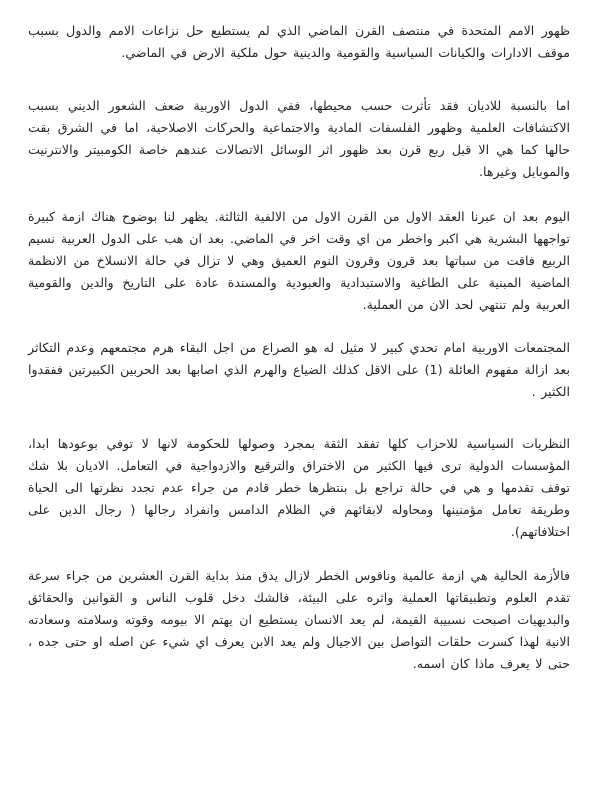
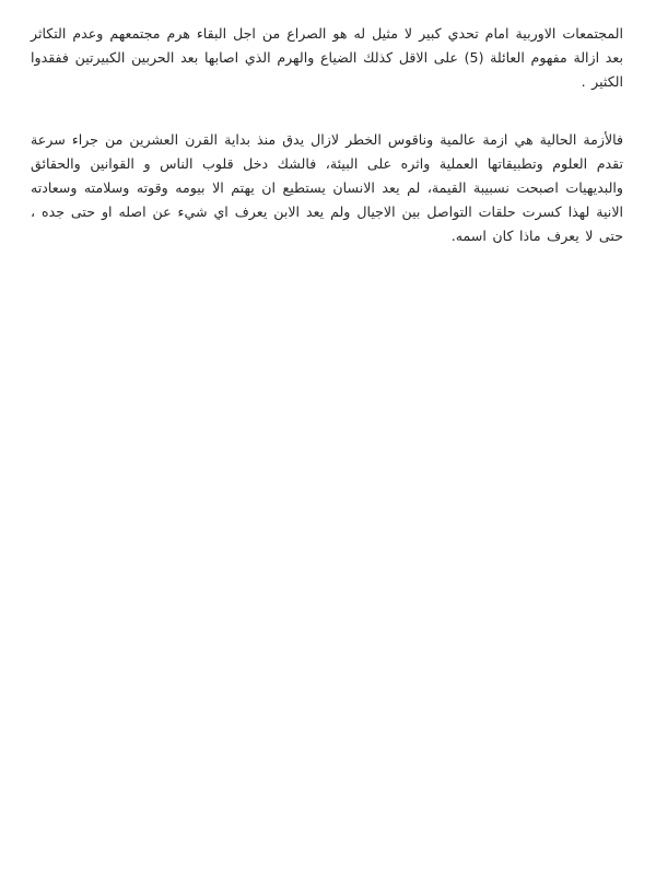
- ظهور الامم المتحدة في منتصف القرن الماضي الذي لم يستطيع حل نزاعات الامم والدول بسبب موقف الادارات والكيانات السياسية والقومية والدينية حول ملكية الارض في الماضي.
- اما بالنسبة للاديان فقد تأثرت حسب محيطها، ففي الدول الاوربية ضعف الشعور الديني بسبب الاكتشافات العلمية وظهور الفلسفات المادية والاجتماعية والحركات الاصلاحية، اما في الشرق بقت حالها كما هي الا قبل ربع قرن بعد ظهور اثر الوسائل الاتصالات عندهم خاصة الكومبيتر والانترنيت والموبايل وغيرها.
- اليوم بعد ان عبرنا العقد الاول من القرن الاول من الالفية الثالثة. يظهر لنا بوضوح هناك ازمة كبيرة تواجهها البشرية هي اكبر واخطر من اي وقت اخر في الماضي. بعد ان هب على الدول العربية نسيم الربيع فاقت من سباتها بعد قرون وقرون النوم العميق وهي لا تزال في حالة الانسلاخ من الانظمة الماضية المبنية على الطاغية والاستبدادية والعبودية والمسندة عادة على التاريخ والدين والقومية العربية ولم تنتهي لحد الان من العملية.
- المجتمعات الاوربية امام تحدي كبير لا مثيل له هو الصراع من اجل البقاء هرم مجتمعهم وعدم التكاثر بعد ازالة مفهوم العائلة (1) على الاقل كذلك الضياع والهرم الذي اصابها بعد الحربين الكبيرتين ففقدوا الكثير .
+ المجتمعات الاوربية امام تحدي كبير لا مثيل له هو الصراع من اجل البقاء هرم مجتمعهم وعدم التكاثر بعد ازالة مفهوم العائلة (5) على الاقل كذلك الضياع والهرم الذي اصابها بعد الحربين الكبيرتين ففقدوا الكثير .
- النظريات السياسية للاحزاب كلها تفقد الثقة بمجرد وصولها للحكومة لانها لا توفي بوعودها ابدا، المؤسسات الدولية ترى فيها الكثير من الاختراق والترقيع والازدواجية في التعامل. الاديان بلا شك توقف تقدمها و هي في حالة تراجع بل بنتظرها خطر قادم من جراء عدم تجدد نظرتها الى الحياة وطريقة تعامل مؤمنينها ومحاوله لابقائهم في الظلام الدامس وانفراد رجالها ( رجال الدين على اختلافاتهم).
  فالأزمة الحالية هي ازمة عالمية وناقوس الخطر لازال يدق منذ بداية القرن العشرين من جراء سرعة تقدم العلوم وتطبيقاتها العملية واثره على البيئة، فالشك دخل قلوب الناس و القوانين والحقائق والبديهيات اصبحت نسبيبة القيمة، لم يعد الانسان يستطيع ان يهتم الا بيومه وقوته وسلامته وسعادته الانية لهذا كسرت حلقات التواصل بين الاجيال ولم يعد الابن يعرف اي شيء عن اصله او حتى جده ، حتى لا يعرف ماذا كان اسمه.
